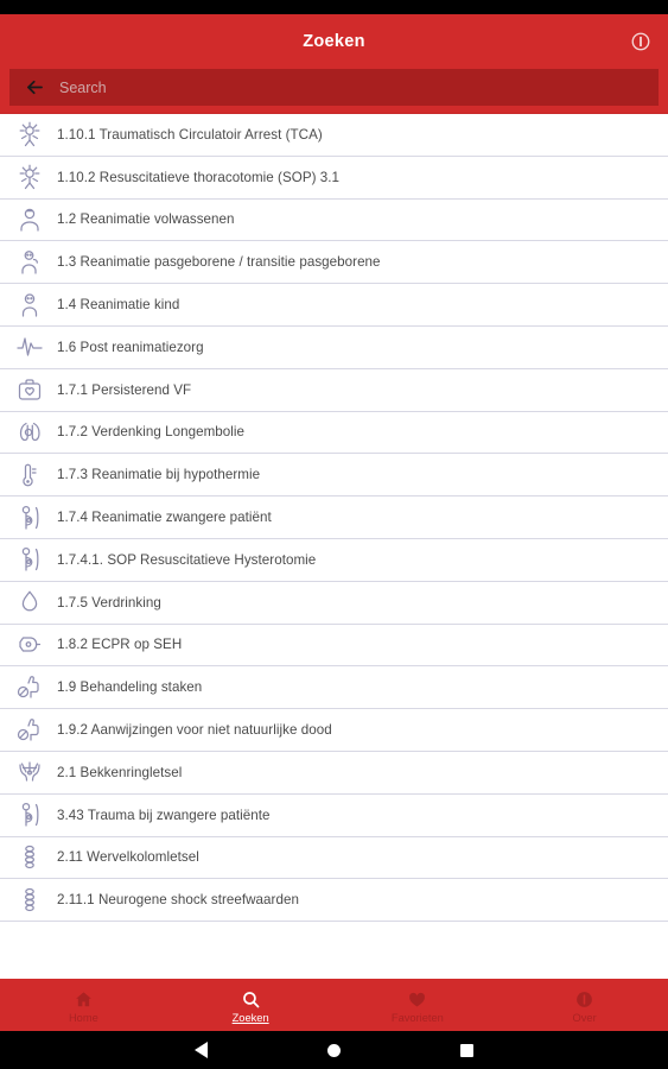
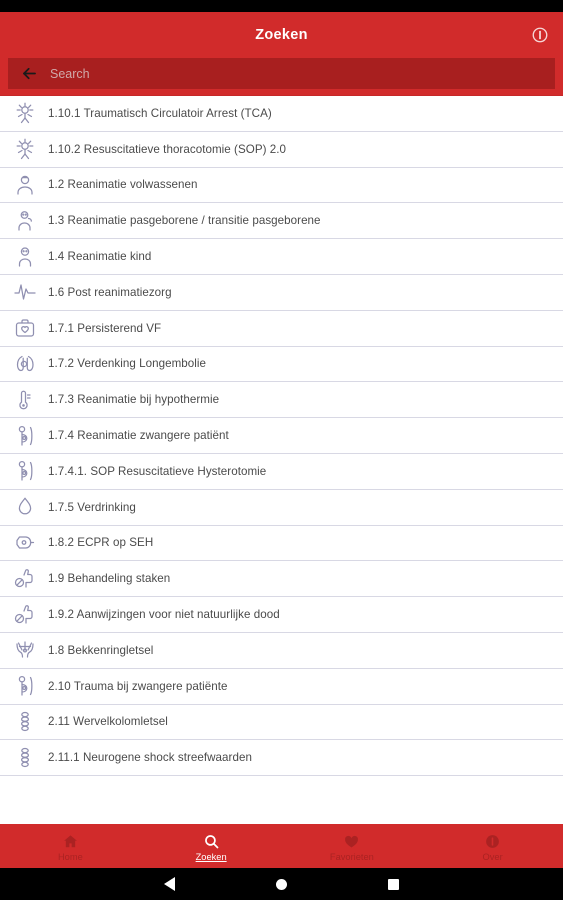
  Zoeken
  Search
  1.10.1 Traumatisch Circulatoir Arrest (TCA)
- 1.10.2 Resuscitatieve thoracotomie (SOP) 3.1
+ 1.10.2 Resuscitatieve thoracotomie (SOP) 2.0
  1.2 Reanimatie volwassenen
  1.3 Reanimatie pasgeborene / transitie pasgeborene
  1.4 Reanimatie kind
  1.6 Post reanimatiezorg
  1.7.1 Persisterend VF
  1.7.2 Verdenking Longembolie
  1.7.3 Reanimatie bij hypothermie
  1.7.4 Reanimatie zwangere patiënt
  1.7.4.1. SOP Resuscitatieve Hysterotomie
  1.7.5 Verdrinking
  1.8.2 ECPR op SEH
  1.9 Behandeling staken
  1.9.2 Aanwijzingen voor niet natuurlijke dood
- 2.1 Bekkenringletsel
+ 1.8 Bekkenringletsel
- 3.43 Trauma bij zwangere patiënte
+ 2.10 Trauma bij zwangere patiënte
  2.11 Wervelkolomletsel
  2.11.1 Neurogene shock streefwaarden
  Home
  Zoeken
  Favorieten
  Over
